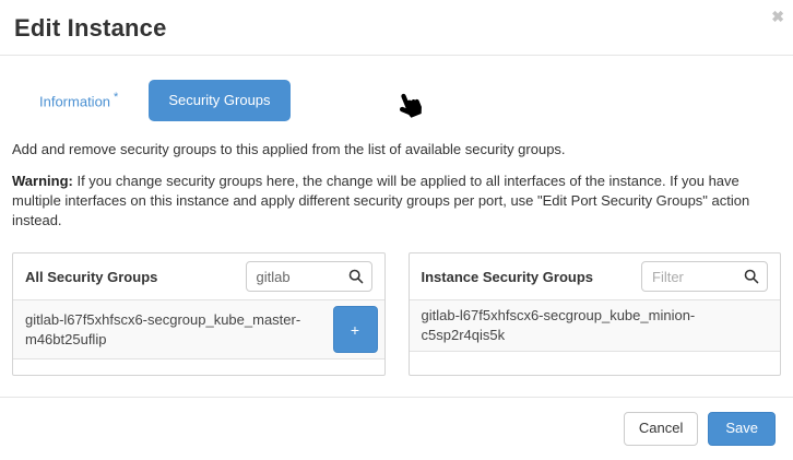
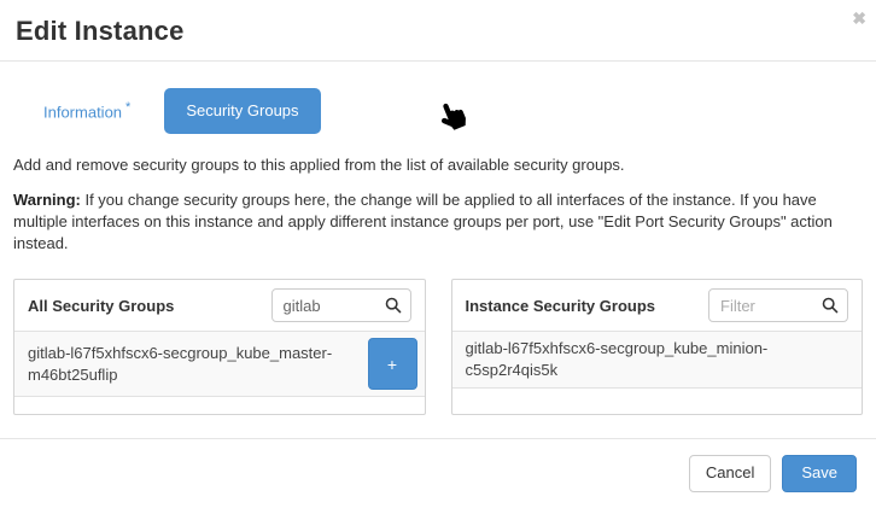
  Edit Instance
  ✖
  Information *
  Security Groups
  Add and remove security groups to this applied from the list of available security groups.
- Warning: If you change security groups here, the change will be applied to all interfaces of the instance. If you have multiple interfaces on this instance and apply different security groups per port, use "Edit Port Security Groups" action instead.
+ Warning: If you change security groups here, the change will be applied to all interfaces of the instance. If you have multiple interfaces on this instance and apply different instance groups per port, use "Edit Port Security Groups" action instead.
  All Security Groups
  gitlab
  gitlab-l67f5xhfscx6-secgroup_kube_master-m46bt25uflip
  +
  Instance Security Groups
  Filter
  gitlab-l67f5xhfscx6-secgroup_kube_minion-c5sp2r4qis5k
  Cancel
  Save
